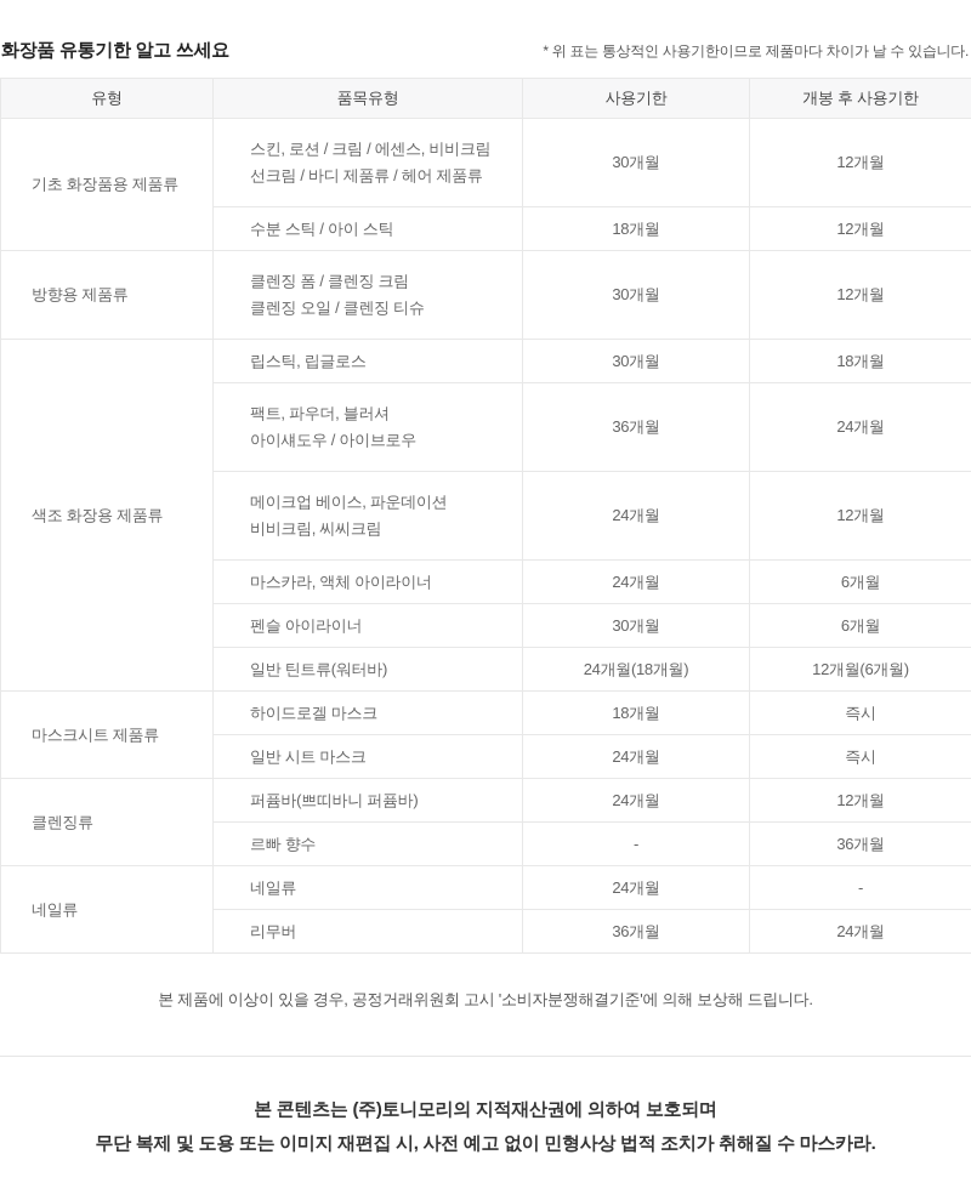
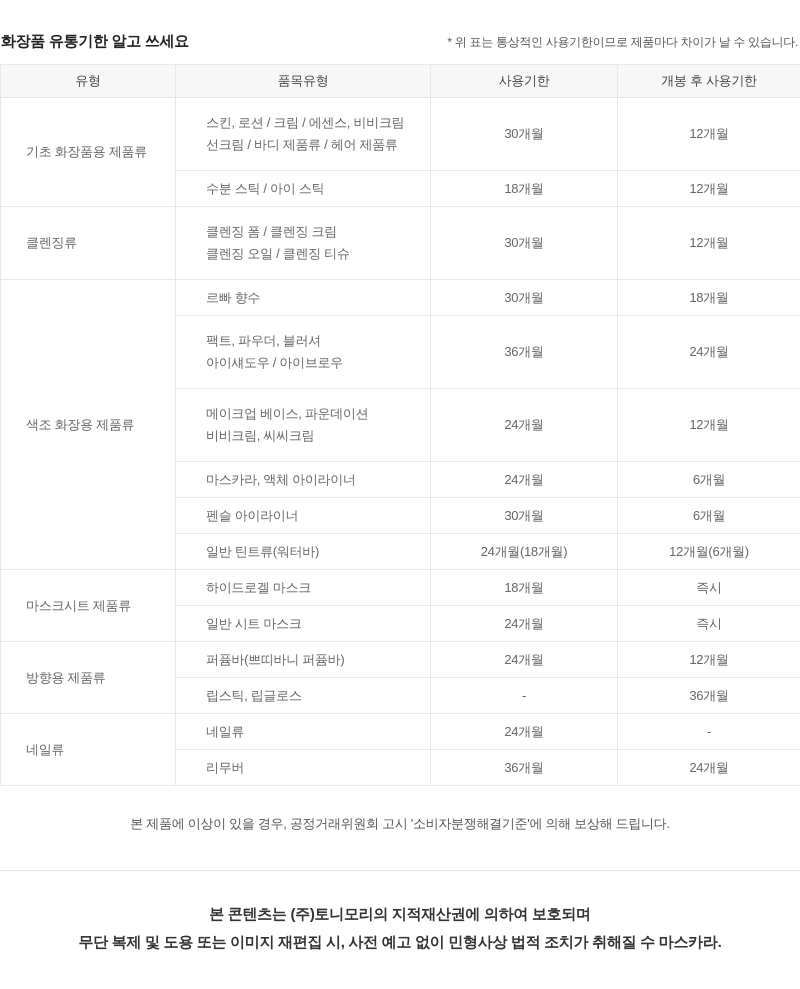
  화장품 유통기한 알고 쓰세요
  * 위 표는 통상적인 사용기한이므로 제품마다 차이가 날 수 있습니다.
  유형	품목유형	사용기한	개봉 후 사용기한
  기초 화장품용 제품류	스킨, 로션 / 크림 / 에센스, 비비크림선크림 / 바디 제품류 / 헤어 제품류	30개월	12개월
  수분 스틱 / 아이 스틱	18개월	12개월
- 방향용 제품류	클렌징 폼 / 클렌징 크림클렌징 오일 / 클렌징 티슈	30개월	12개월
+ 클렌징류	클렌징 폼 / 클렌징 크림클렌징 오일 / 클렌징 티슈	30개월	12개월
- 색조 화장용 제품류	립스틱, 립글로스	30개월	18개월
+ 색조 화장용 제품류	르빠 향수	30개월	18개월
  팩트, 파우더, 블러셔아이섀도우 / 아이브로우	36개월	24개월
  메이크업 베이스, 파운데이션비비크림, 씨씨크림	24개월	12개월
  마스카라, 액체 아이라이너	24개월	6개월
  펜슬 아이라이너	30개월	6개월
  일반 틴트류(워터바)	24개월(18개월)	12개월(6개월)
  마스크시트 제품류	하이드로겔 마스크	18개월	즉시
  일반 시트 마스크	24개월	즉시
- 클렌징류	퍼퓸바(쁘띠바니 퍼퓸바)	24개월	12개월
+ 방향용 제품류	퍼퓸바(쁘띠바니 퍼퓸바)	24개월	12개월
- 르빠 향수	-	36개월
+ 립스틱, 립글로스	-	36개월
  네일류	네일류	24개월	-
  리무버	36개월	24개월
  본 제품에 이상이 있을 경우, 공정거래위원회 고시 '소비자분쟁해결기준'에 의해 보상해 드립니다.
  본 콘텐츠는 (주)토니모리의 지적재산권에 의하여 보호되며
  무단 복제 및 도용 또는 이미지 재편집 시, 사전 예고 없이 민형사상 법적 조치가 취해질 수 마스카라.
